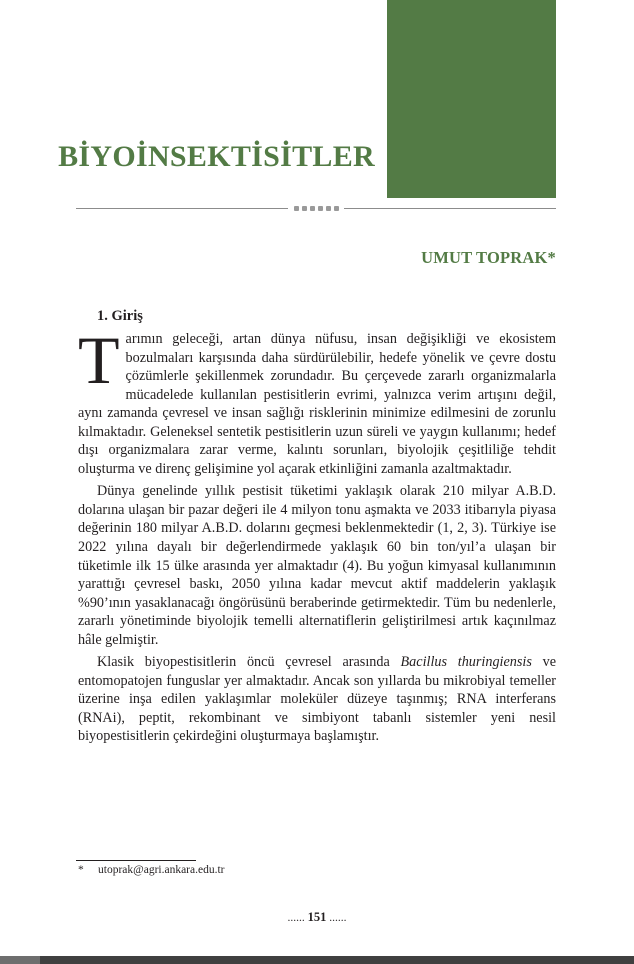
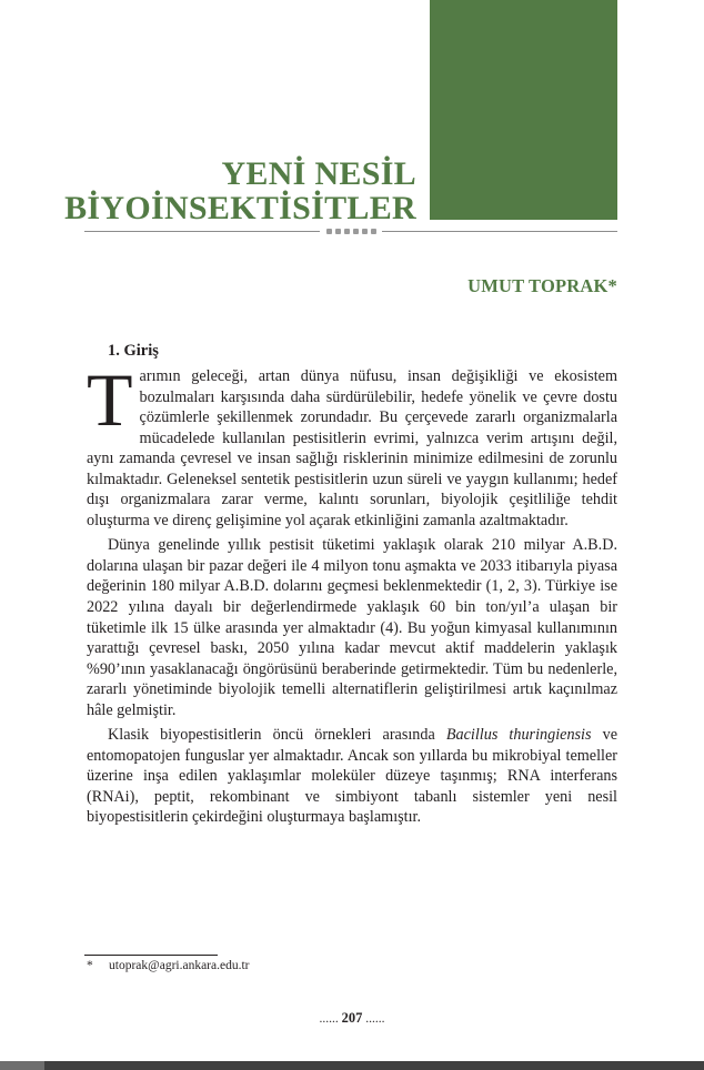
+ YENİ NESİL
  BİYOİNSEKTİSİTLER
  UMUT TOPRAK*
  1. Giriş
  T
  arımın geleceği, artan dünya nüfusu, insan değişikliği ve ekosistem bozulmaları karşısında daha sürdürülebilir, hedefe yönelik ve çevre dostu çözümlerle şekillenmek zorundadır. Bu çerçevede zararlı organizmalarla mücadelede kullanılan pestisitlerin evrimi, yalnızca verim artışını değil, aynı zamanda çevresel ve insan sağlığı risklerinin minimize edilmesini de zorunlu kılmaktadır. Geleneksel sentetik pestisitlerin uzun süreli ve yaygın kullanımı; hedef dışı organizmalara zarar verme, kalıntı sorunları, biyolojik çeşitliliğe tehdit oluşturma ve direnç gelişimine yol açarak etkinliğini zamanla azaltmaktadır.
  Dünya genelinde yıllık pestisit tüketimi yaklaşık olarak 210 milyar A.B.D. dolarına ulaşan bir pazar değeri ile 4 milyon tonu aşmakta ve 2033 itibarıyla piyasa değerinin 180 milyar A.B.D. dolarını geçmesi beklenmektedir (1, 2, 3). Türkiye ise 2022 yılına dayalı bir değerlendirmede yaklaşık 60 bin ton/yıl’a ulaşan bir tüketimle ilk 15 ülke arasında yer almaktadır (4). Bu yoğun kimyasal kullanımının yarattığı çevresel baskı, 2050 yılına kadar mevcut aktif maddelerin yaklaşık %90’ının yasaklanacağı öngörüsünü beraberinde getirmektedir. Tüm bu nedenlerle, zararlı yönetiminde biyolojik temelli alternatiflerin geliştirilmesi artık kaçınılmaz hâle gelmiştir.
- Klasik biyopestisitlerin öncü çevresel arasında Bacillus thuringiensis ve entomopatojen funguslar yer almaktadır. Ancak son yıllarda bu mikrobiyal temeller üzerine inşa edilen yaklaşımlar moleküler düzeye taşınmış; RNA interferans (RNAi), peptit, rekombinant ve simbiyont tabanlı sistemler yeni nesil biyopestisitlerin çekirdeğini oluşturmaya başlamıştır.
+ Klasik biyopestisitlerin öncü örnekleri arasında Bacillus thuringiensis ve entomopatojen funguslar yer almaktadır. Ancak son yıllarda bu mikrobiyal temeller üzerine inşa edilen yaklaşımlar moleküler düzeye taşınmış; RNA interferans (RNAi), peptit, rekombinant ve simbiyont tabanlı sistemler yeni nesil biyopestisitlerin çekirdeğini oluşturmaya başlamıştır.
  *
  utoprak@agri.ankara.edu.tr
- ...... 151 ......
+ ...... 207 ......
